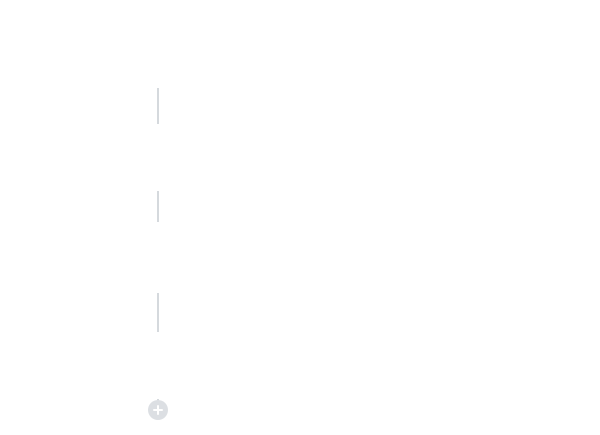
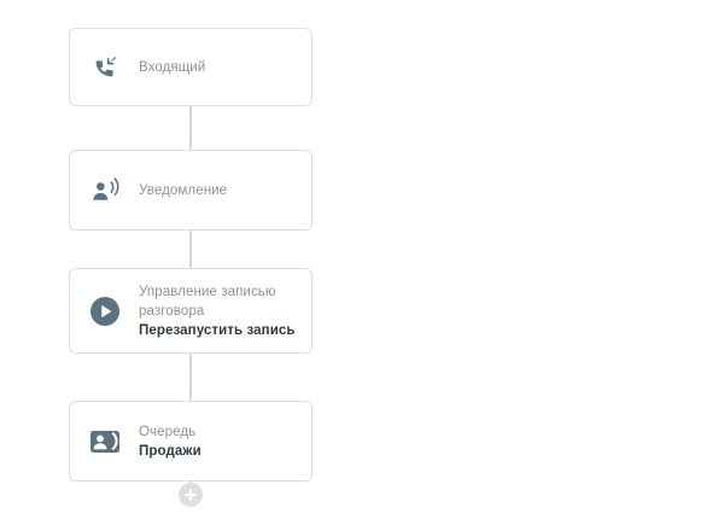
+ Входящий
+ Уведомление
+ Управление записью разговора
+ Перезапустить запись
+ Очередь
+ Продажи
